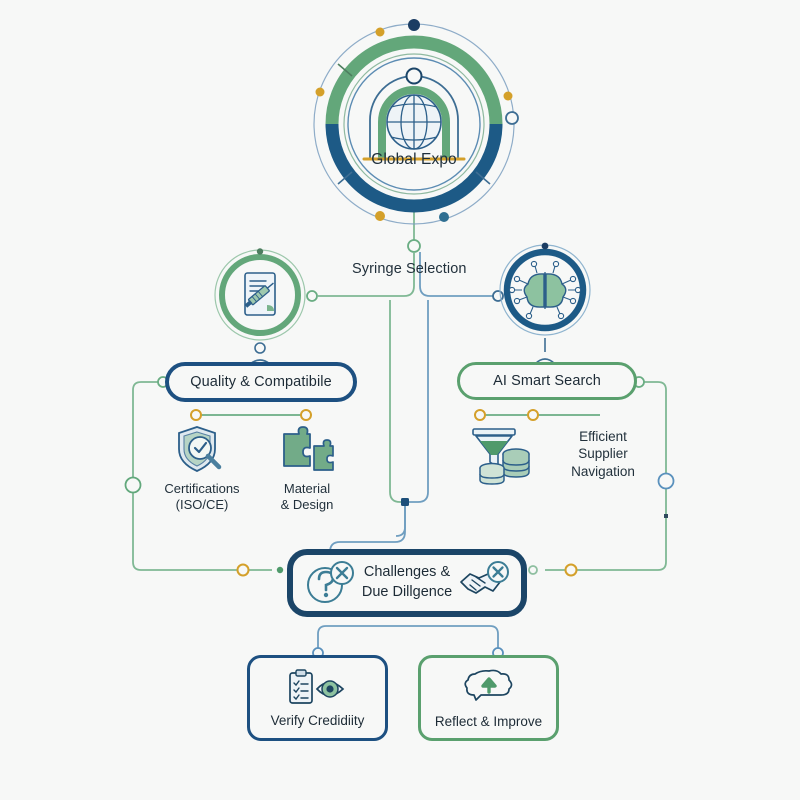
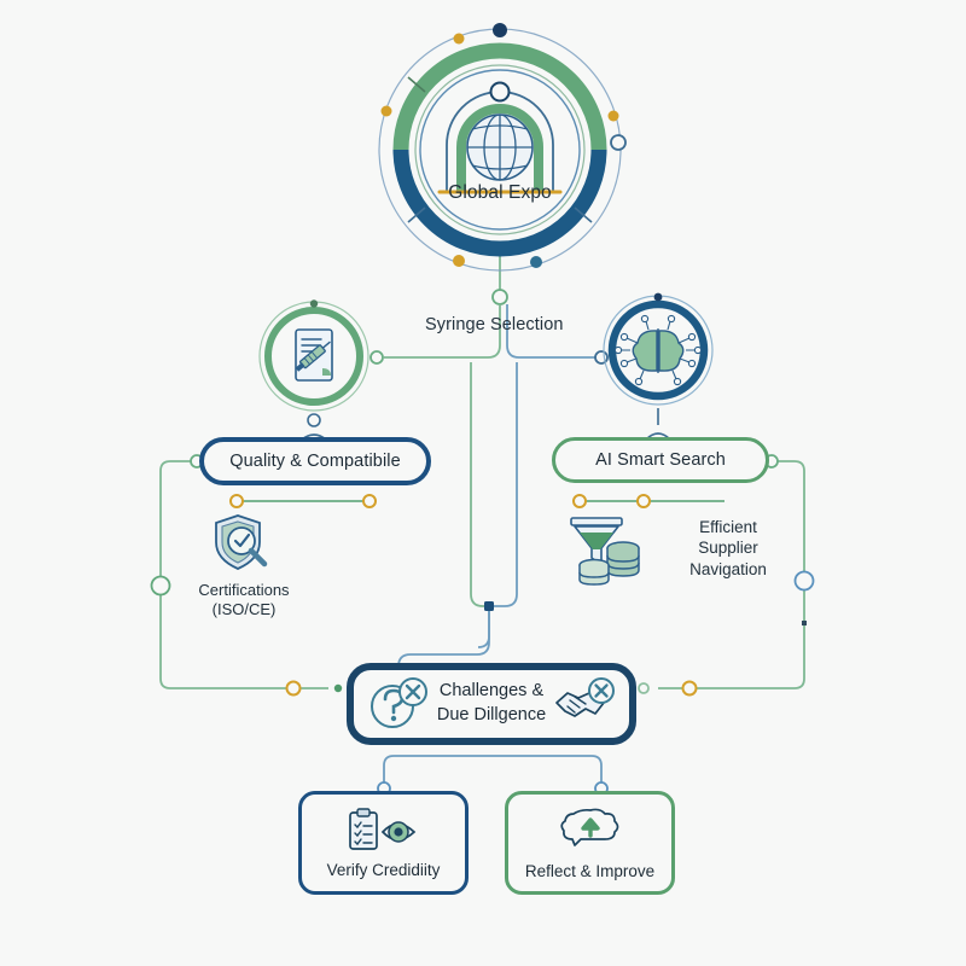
  Global Expo
  Syringe Selection
  Quality & Compatibile
  AI Smart Search
  Certifications
  (ISO/CE)
- Material
- & Design
  Efficient
  Supplier
  Navigation
  Challenges &
  Due Dillgence
  Verify Credidiity
  Reflect & Improve
